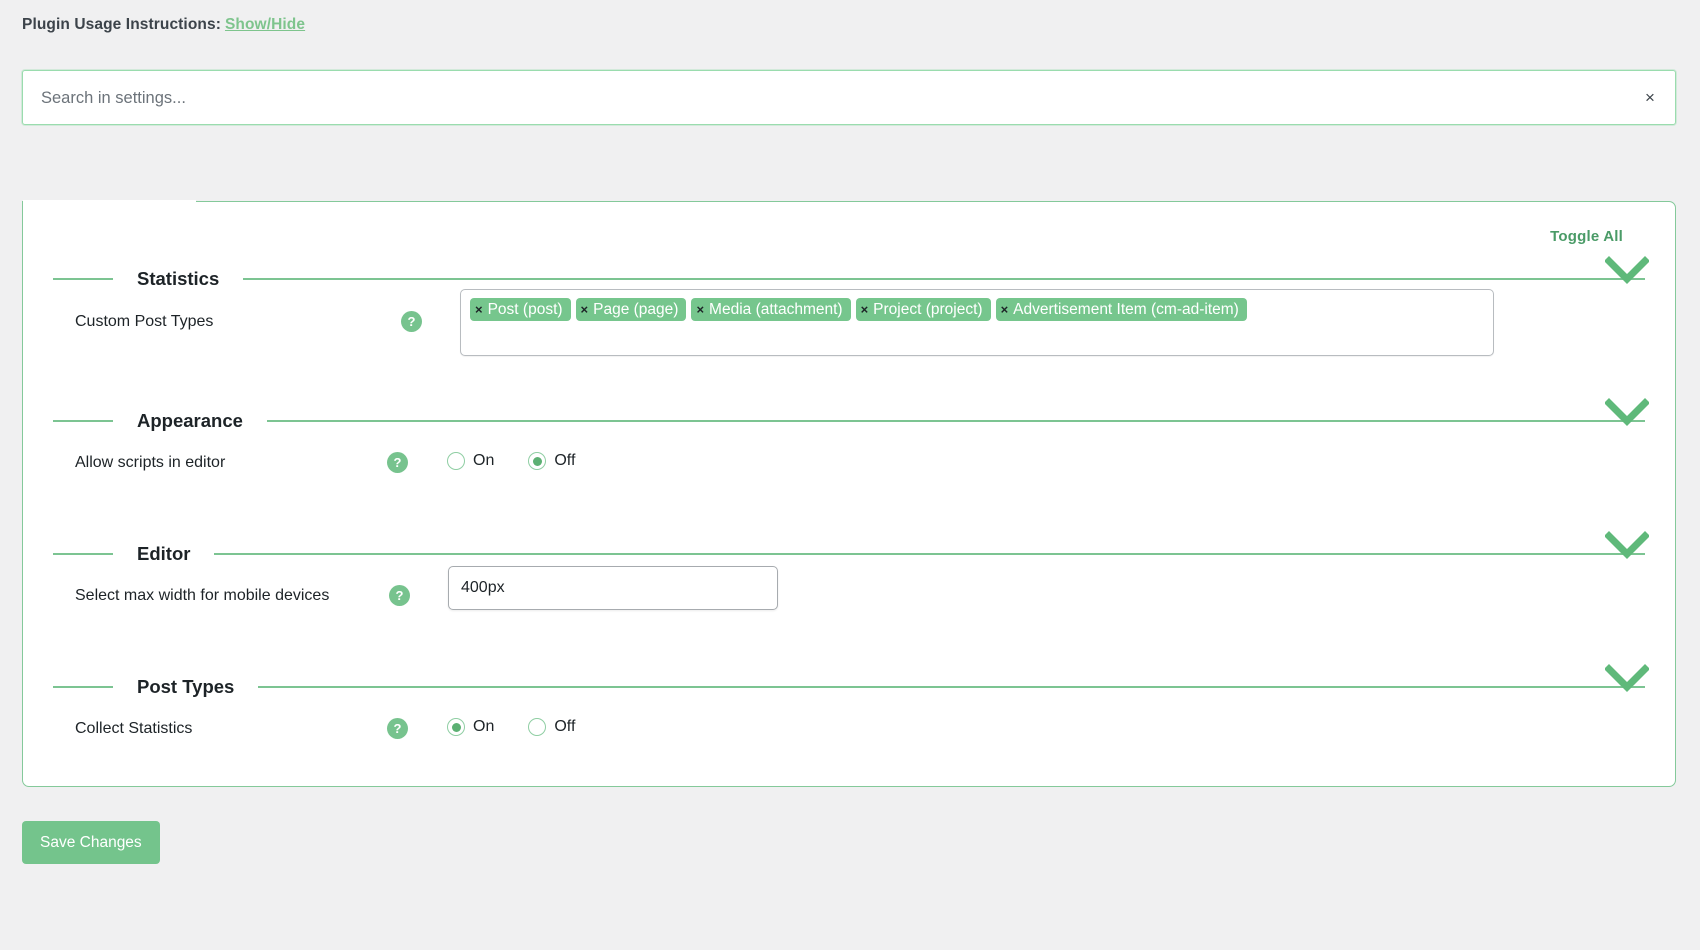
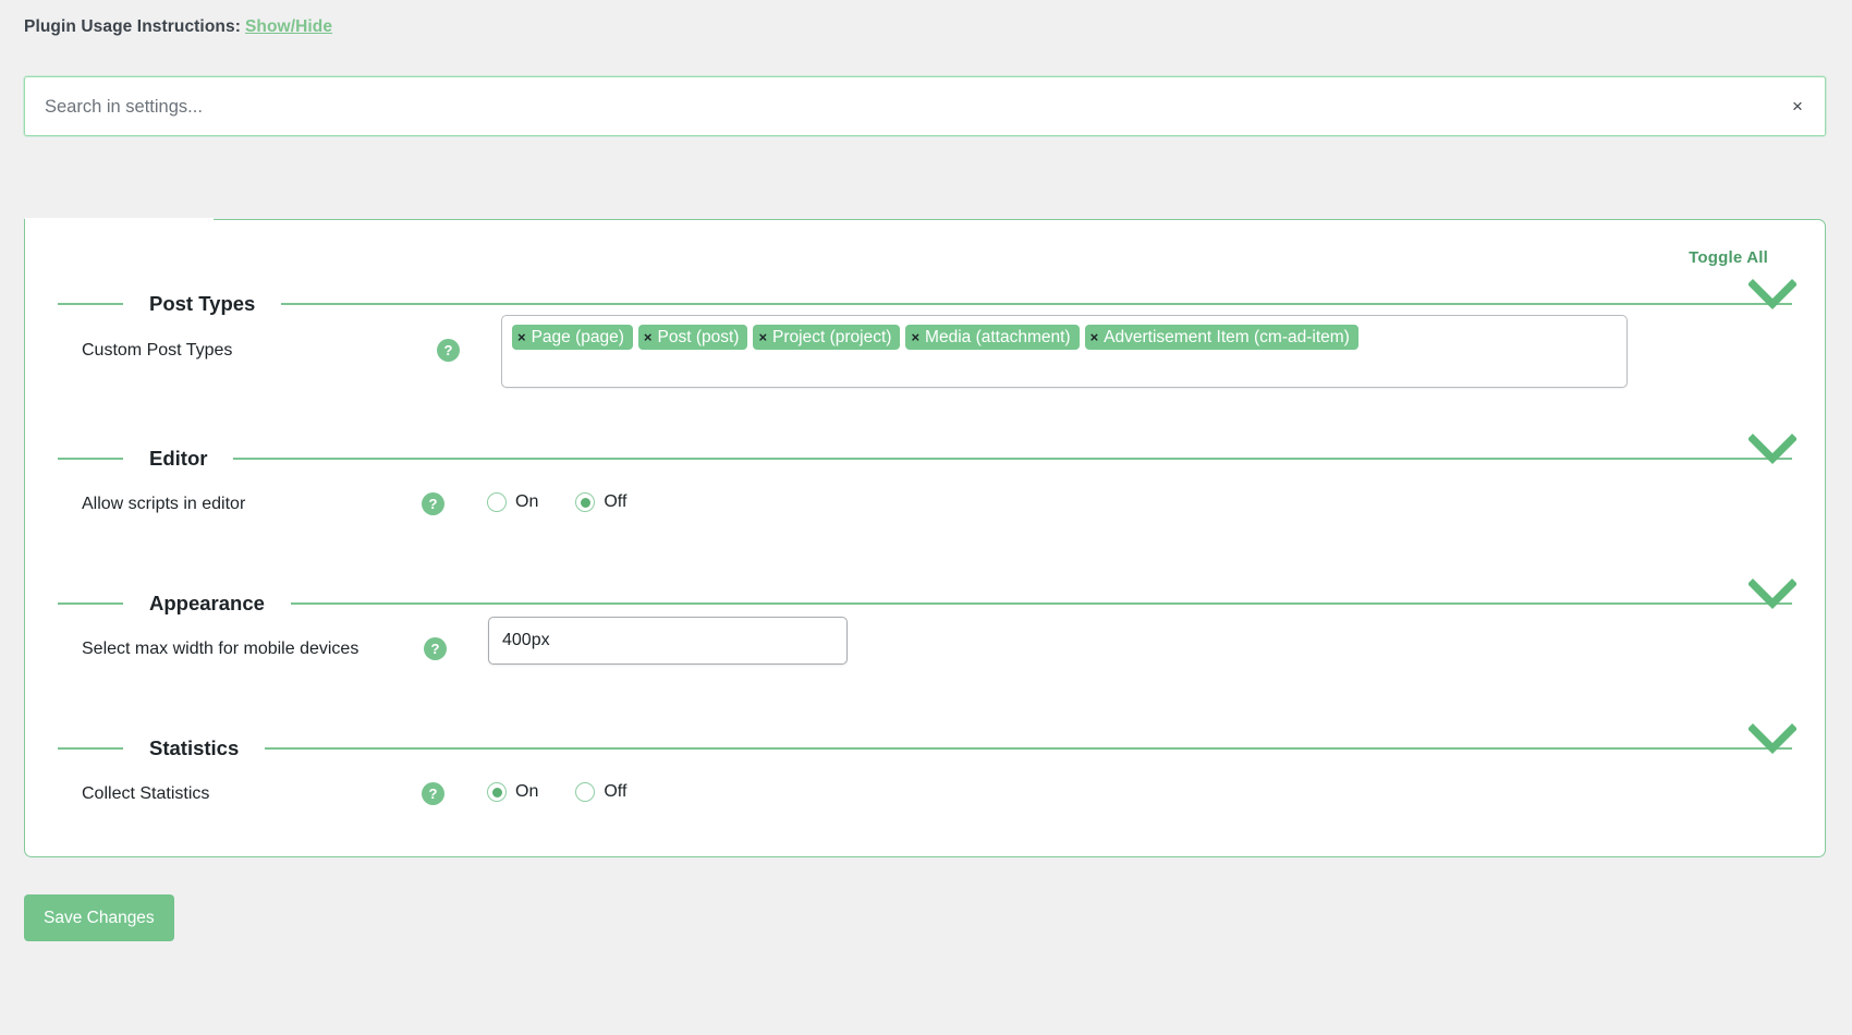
  Plugin Usage Instructions: Show/Hide
  Search in settings...
  ×
  Toggle All
- Statistics
+ Post Types
  Custom Post Types
  ?
  ×
- Post (post)
+ Page (page)
  ×
- Page (page)
+ Post (post)
  ×
- Media (attachment)
+ Project (project)
  ×
- Project (project)
+ Media (attachment)
  ×
  Advertisement Item (cm-ad-item)
- Appearance
+ Editor
  Allow scripts in editor
  ?
  On
  Off
- Editor
+ Appearance
  Select max width for mobile devices
  ?
  400px
- Post Types
+ Statistics
  Collect Statistics
  ?
  On
  Off
  Save Changes
